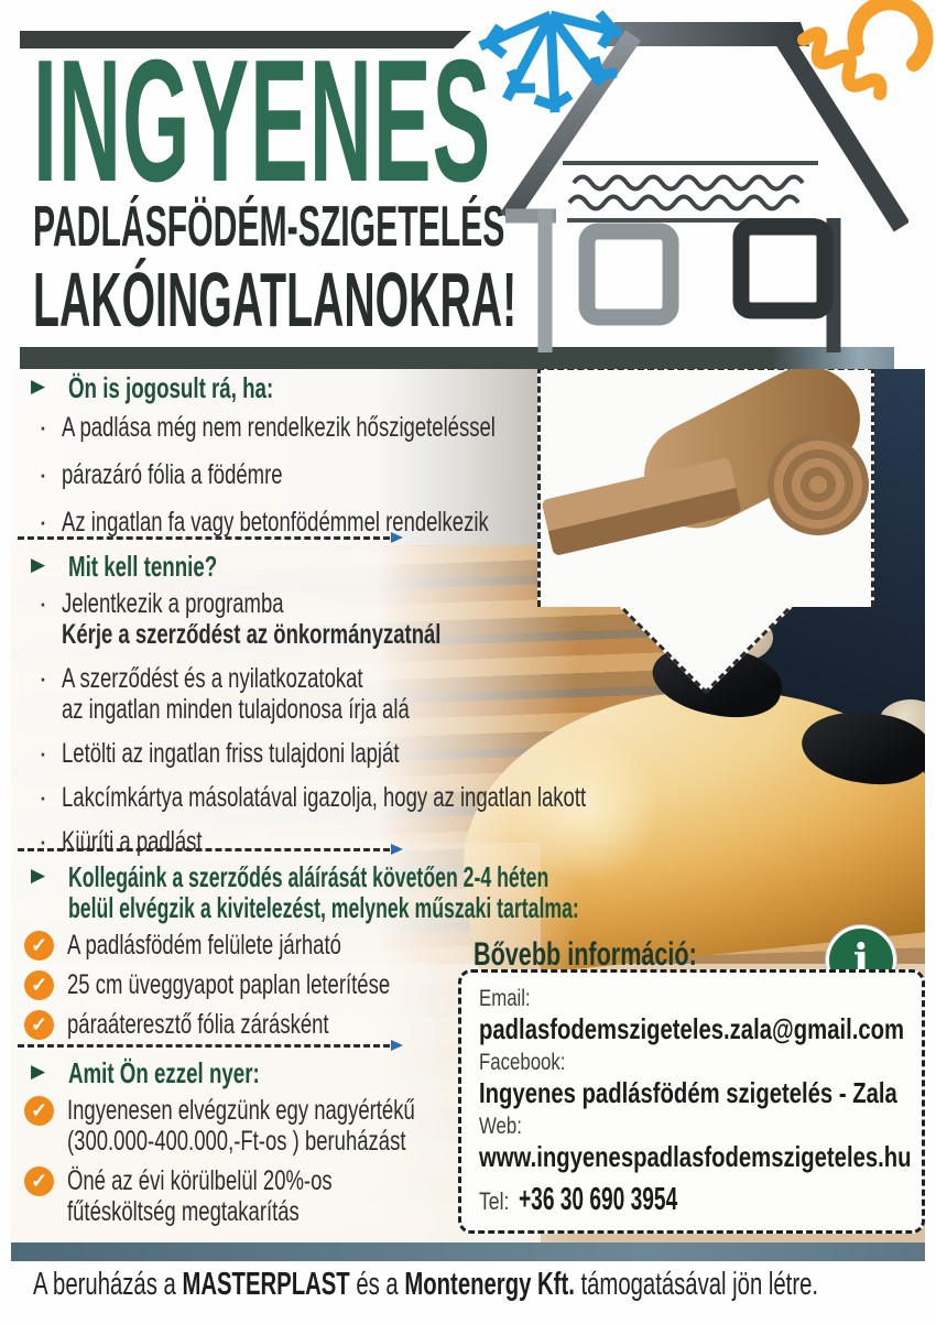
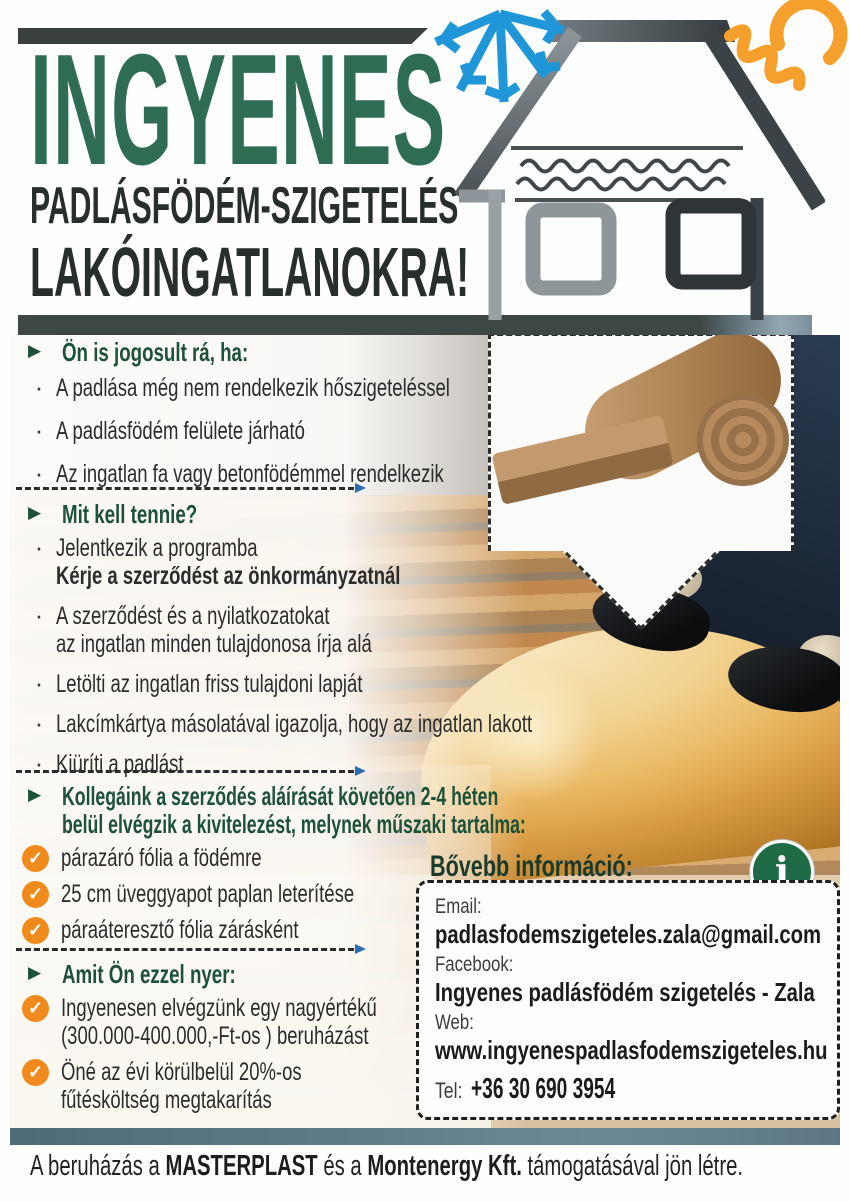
  INGYENES
  PADLÁSFÖDÉM-SZIGETELÉS
  LAKÓINGATLANOKRA!
  ▶
  Ön is jogosult rá, ha:
  ·
  A padlása még nem rendelkezik hőszigeteléssel
  ·
- párazáró fólia a födémre
+ A padlásfödém felülete járható
  ·
  Az ingatlan fa vagy betonfödémmel rendelkezik
  ▶
  Mit kell tennie?
  ·
  Jelentkezik a programba
  Kérje a szerződést az önkormányzatnál
  ·
  A szerződést és a nyilatkozatokat
  az ingatlan minden tulajdonosa írja alá
  ·
  Letölti az ingatlan friss tulajdoni lapját
  ·
  Lakcímkártya másolatával igazolja, hogy az ingatlan lakott
  ·
  Kiüríti a padlást
  ▶
  Kollegáink a szerződés aláírását követően 2-4 héten
  belül elvégzik a kivitelezést, melynek műszaki tartalma:
  ✓
- A padlásfödém felülete járható
+ párazáró fólia a födémre
  ✓
  25 cm üveggyapot paplan leterítése
  ✓
  páraáteresztő fólia zárásként
  ▶
  Amit Ön ezzel nyer:
  ✓
  Ingyenesen elvégzünk egy nagyértékű
  (300.000-400.000,-Ft-os ) beruházást
  ✓
  Öné az évi körülbelül 20%-os
  fűtésköltség megtakarítás
  Bővebb információ:
  i
  Email:
  padlasfodemszigeteles.zala@gmail.com
  Facebook:
  Ingyenes padlásfödém szigetelés - Zala
  Web:
  www.ingyenespadlasfodemszigeteles.hu
  Tel:
  +36 30 690 3954
  A beruházás a MASTERPLAST és a Montenergy Kft. támogatásával jön létre.
